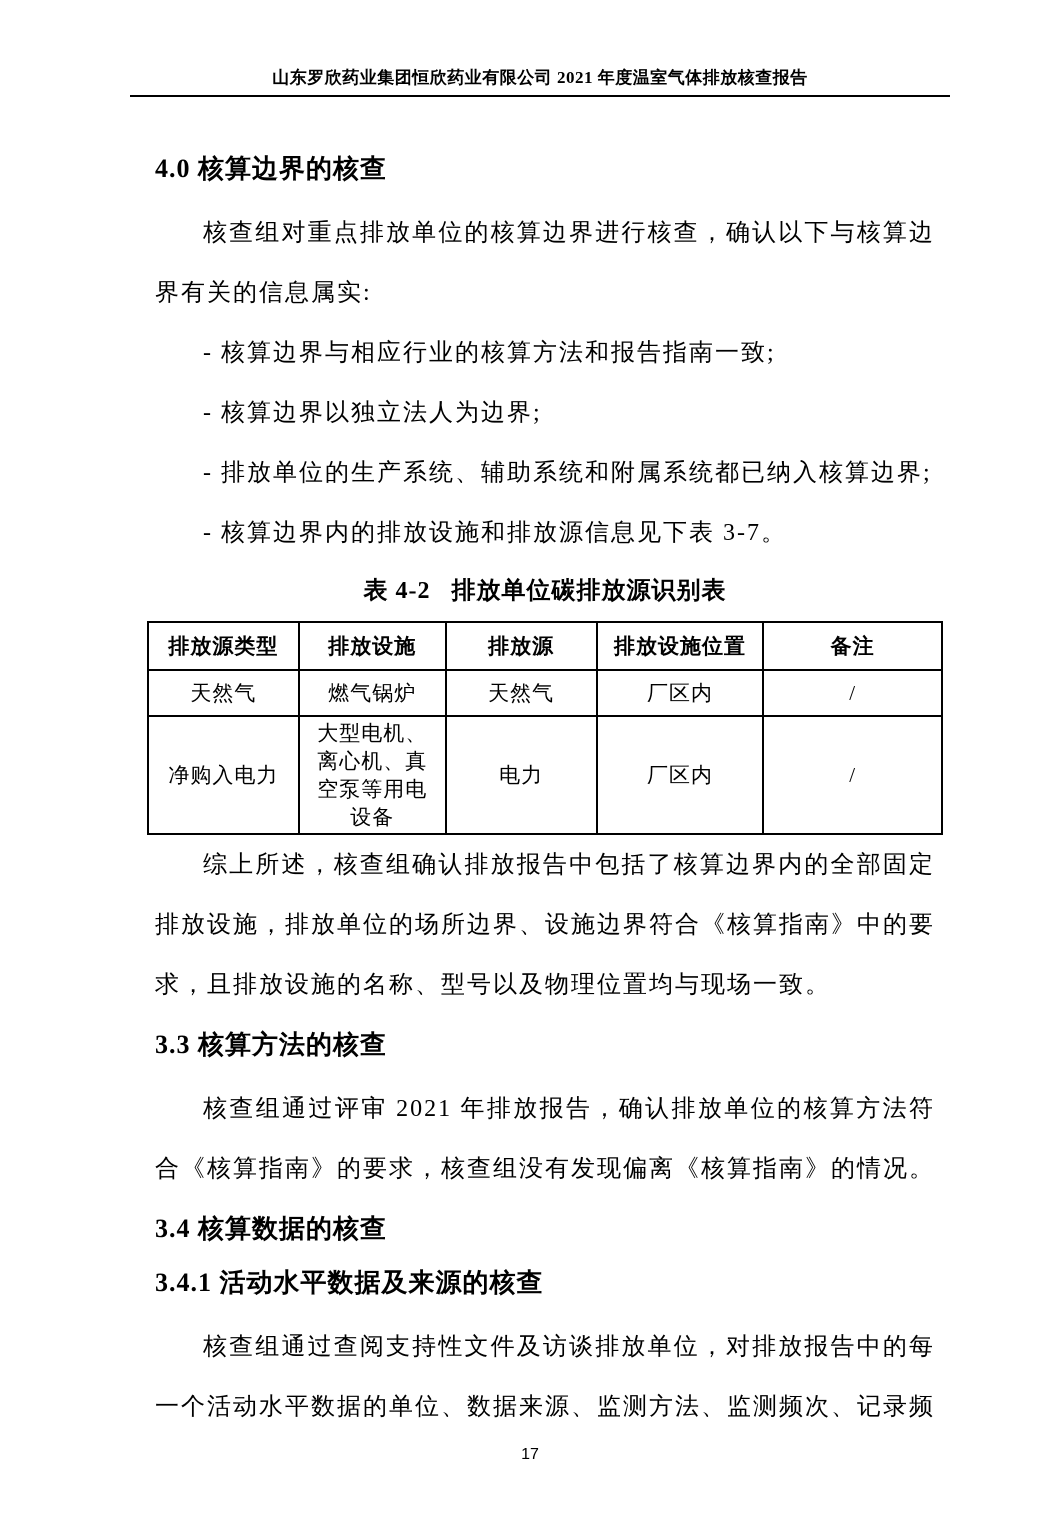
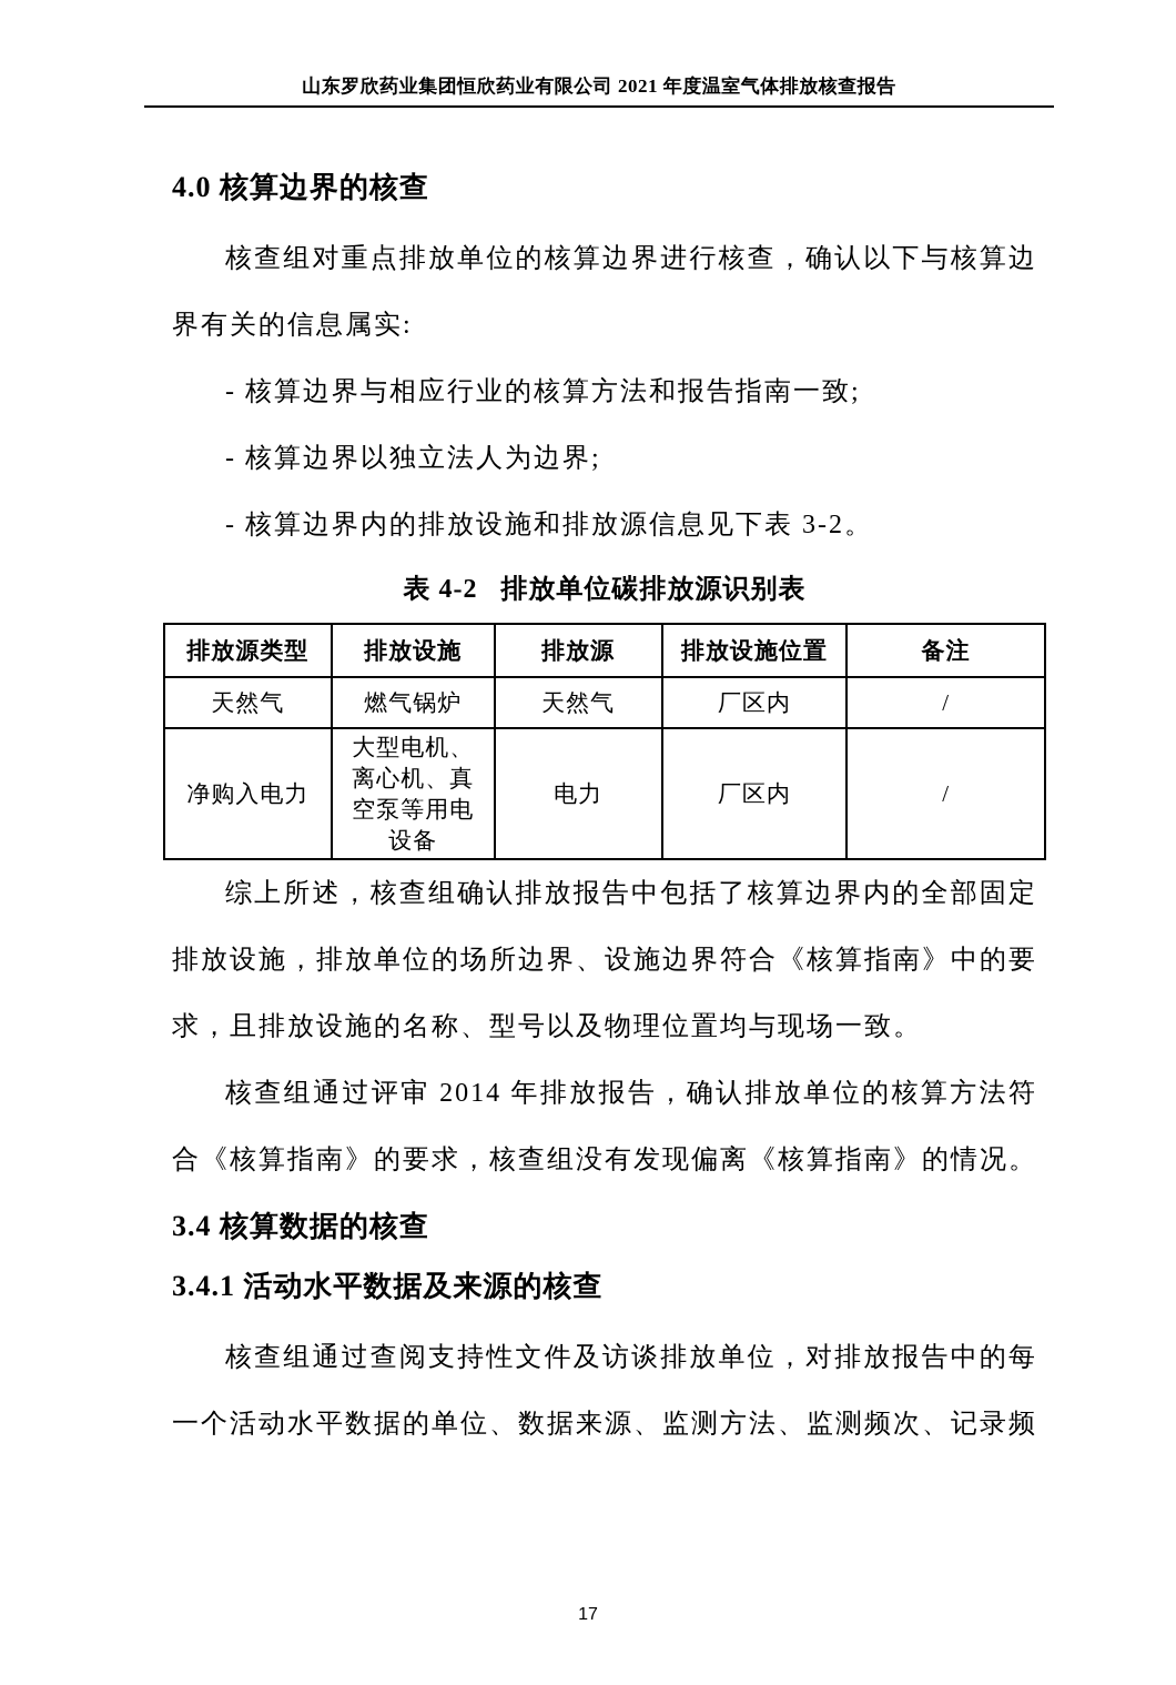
  山东罗欣药业集团恒欣药业有限公司 2021 年度温室气体排放核查报告
  4.0 核算边界的核查
  核查组对重点排放单位的核算边界进行核查，确认以下与核算边界有关的信息属实:
  - 核算边界与相应行业的核算方法和报告指南一致;
  - 核算边界以独立法人为边界;
- - 排放单位的生产系统、辅助系统和附属系统都已纳入核算边界;
- - 核算边界内的排放设施和排放源信息见下表 3-7。
+ - 核算边界内的排放设施和排放源信息见下表 3-2。
  表 4-2 排放单位碳排放源识别表
  排放源类型	排放设施	排放源	排放设施位置	备注
  天然气	燃气锅炉	天然气	厂区内	/
  净购入电力	大型电机、离心机、真空泵等用电设备	电力	厂区内	/
  综上所述，核查组确认排放报告中包括了核算边界内的全部固定排放设施，排放单位的场所边界、设施边界符合《核算指南》中的要求，且排放设施的名称、型号以及物理位置均与现场一致。
- 3.3 核算方法的核查
- 核查组通过评审 2021 年排放报告，确认排放单位的核算方法符合《核算指南》的要求，核查组没有发现偏离《核算指南》的情况。
+ 核查组通过评审 2014 年排放报告，确认排放单位的核算方法符合《核算指南》的要求，核查组没有发现偏离《核算指南》的情况。
  3.4 核算数据的核查
  3.4.1 活动水平数据及来源的核查
  核查组通过查阅支持性文件及访谈排放单位，对排放报告中的每一个活动水平数据的单位、数据来源、监测方法、监测频次、记录频
  17
